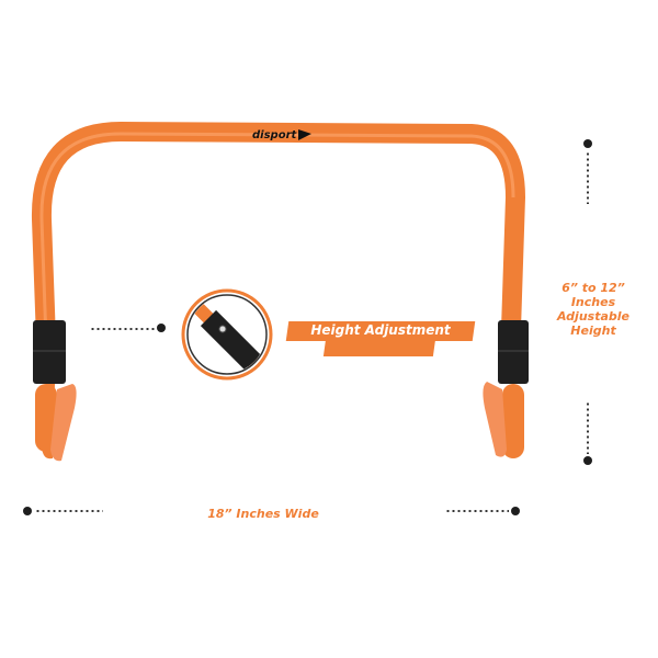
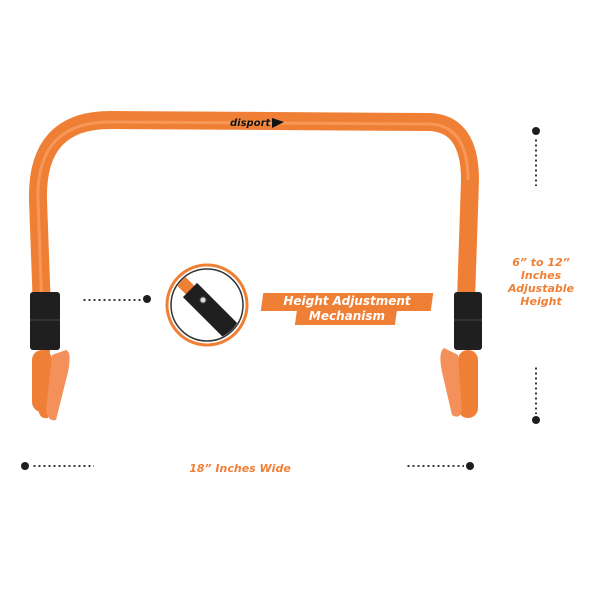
  disport
  Height Adjustment
+ Mechanism
  6” to 12”
  Inches
  Adjustable
  Height
  18” Inches Wide
